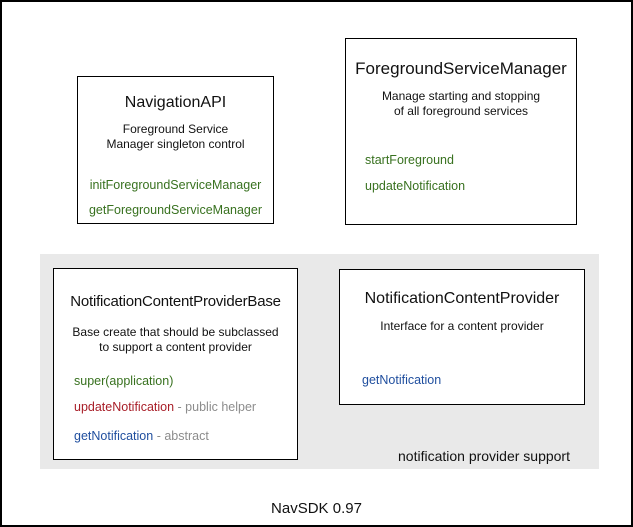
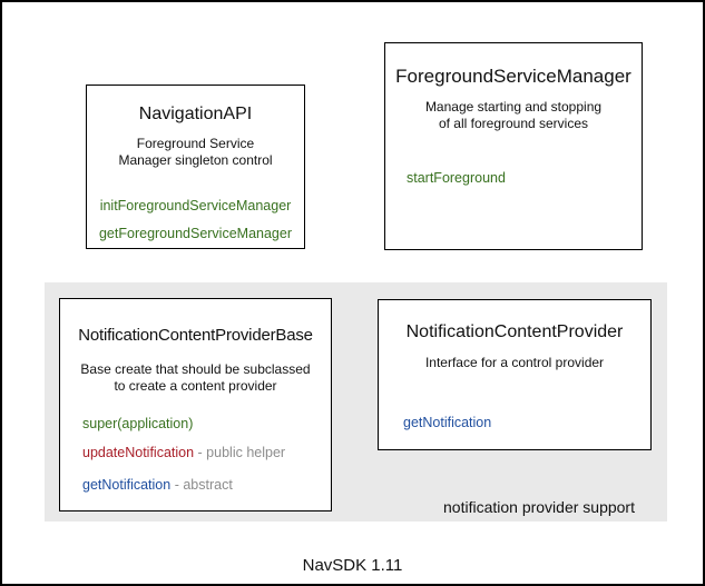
  NavigationAPI
  Foreground Service
  Manager singleton control
  initForegroundServiceManager
  getForegroundServiceManager
  ForegroundServiceManager
  Manage starting and stopping
  of all foreground services
  startForeground
- updateNotification
  NotificationContentProviderBase
  Base create that should be subclassed
- to support a content provider
+ to create a content provider
  super(application)
  updateNotification - public helper
  getNotification - abstract
  NotificationContentProvider
- Interface for a content provider
+ Interface for a control provider
  getNotification
  notification provider support
- NavSDK 0.97
+ NavSDK 1.11
